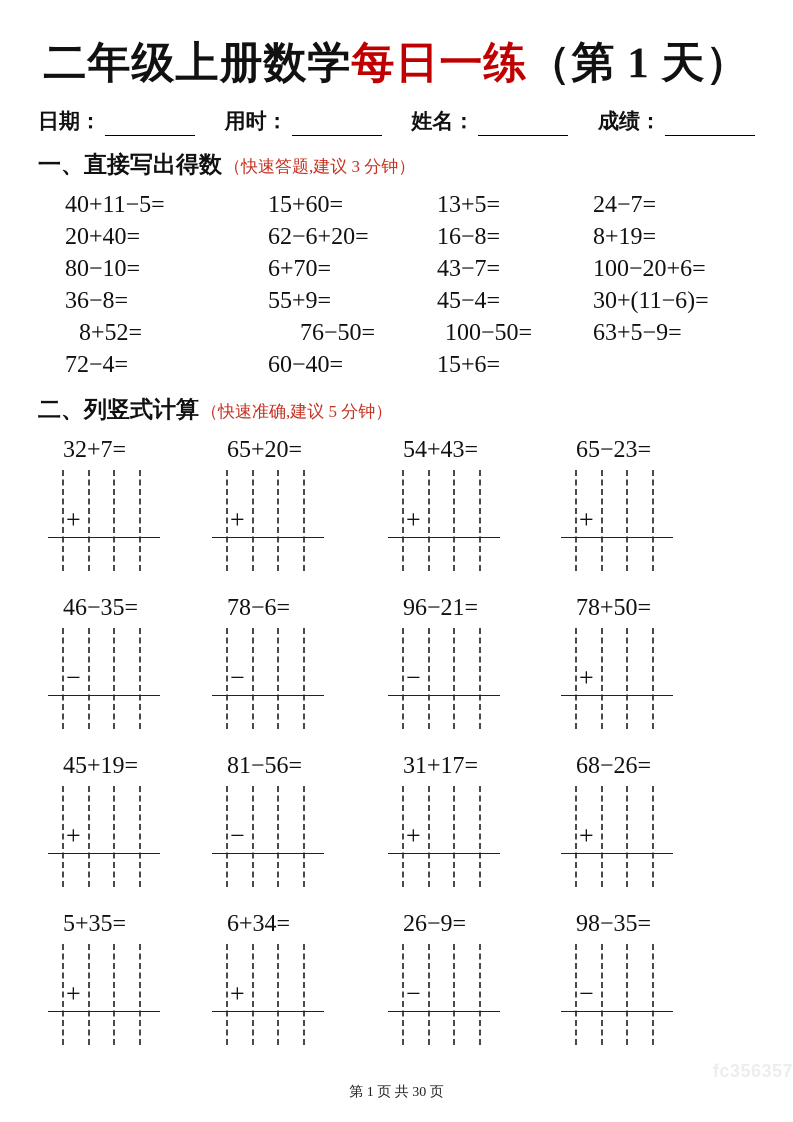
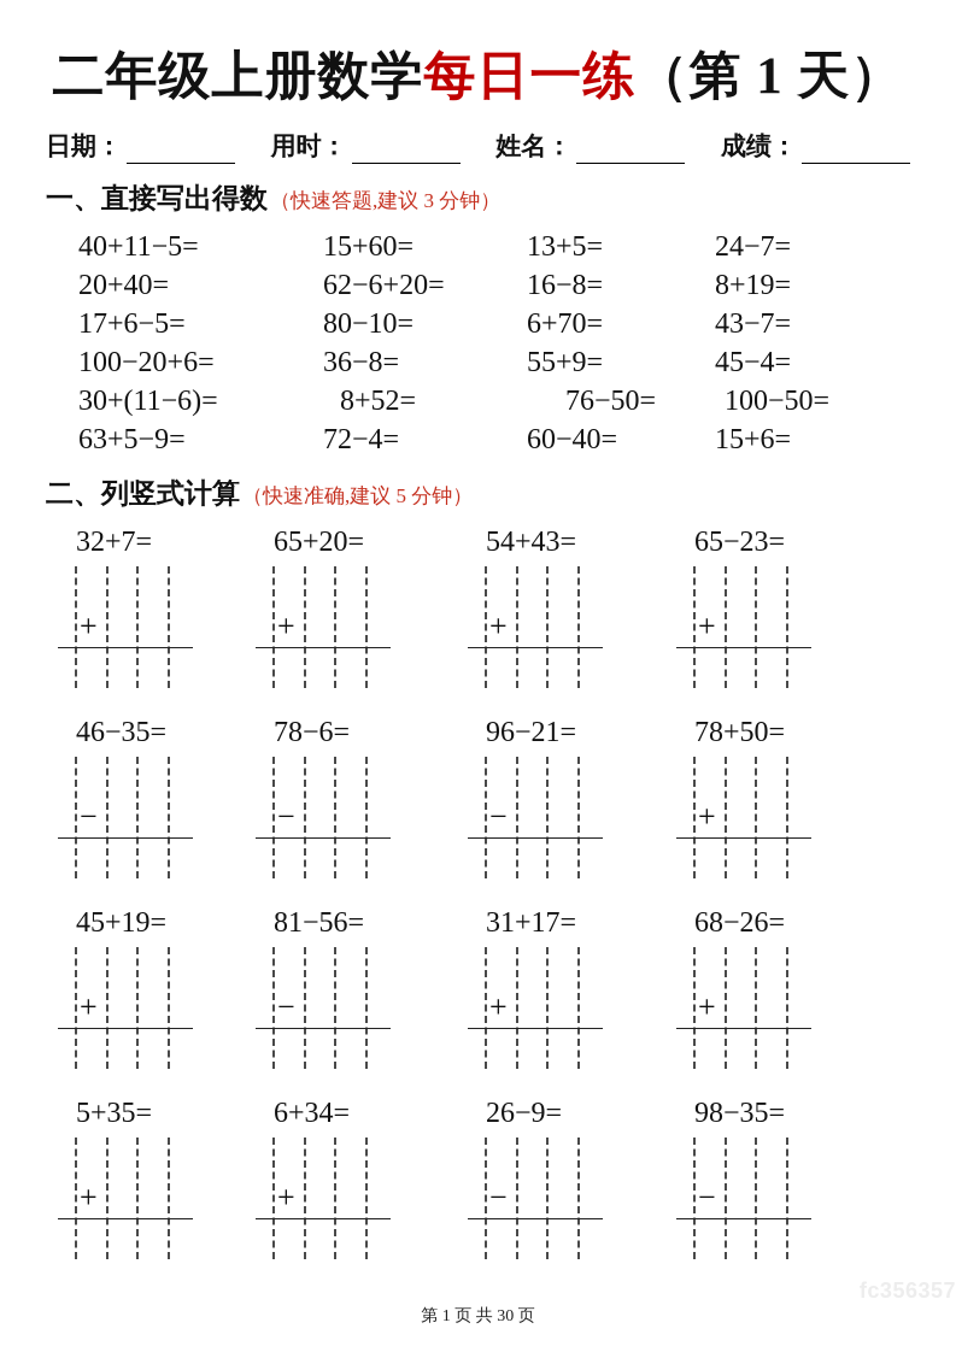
  二年级上册数学每日一练（第 1 天）
  日期：
  用时：
  姓名：
  成绩：
  一、直接写出得数（快速答题,建议 3 分钟）
  40+11−5=
  15+60=
  13+5=
  24−7=
  20+40=
  62−6+20=
  16−8=
  8+19=
+ 17+6−5=
  80−10=
  6+70=
  43−7=
  100−20+6=
  36−8=
  55+9=
  45−4=
  30+(11−6)=
  8+52=
  76−50=
  100−50=
  63+5−9=
  72−4=
  60−40=
  15+6=
  二、列竖式计算（快速准确,建议 5 分钟）
  32+7=
  +
  65+20=
  +
  54+43=
  +
  65−23=
  +
  46−35=
  −
  78−6=
  −
  96−21=
  −
  78+50=
  +
  45+19=
  +
  81−56=
  −
  31+17=
  +
  68−26=
  +
  5+35=
  +
  6+34=
  +
  26−9=
  −
  98−35=
  −
  第 1 页 共 30 页
